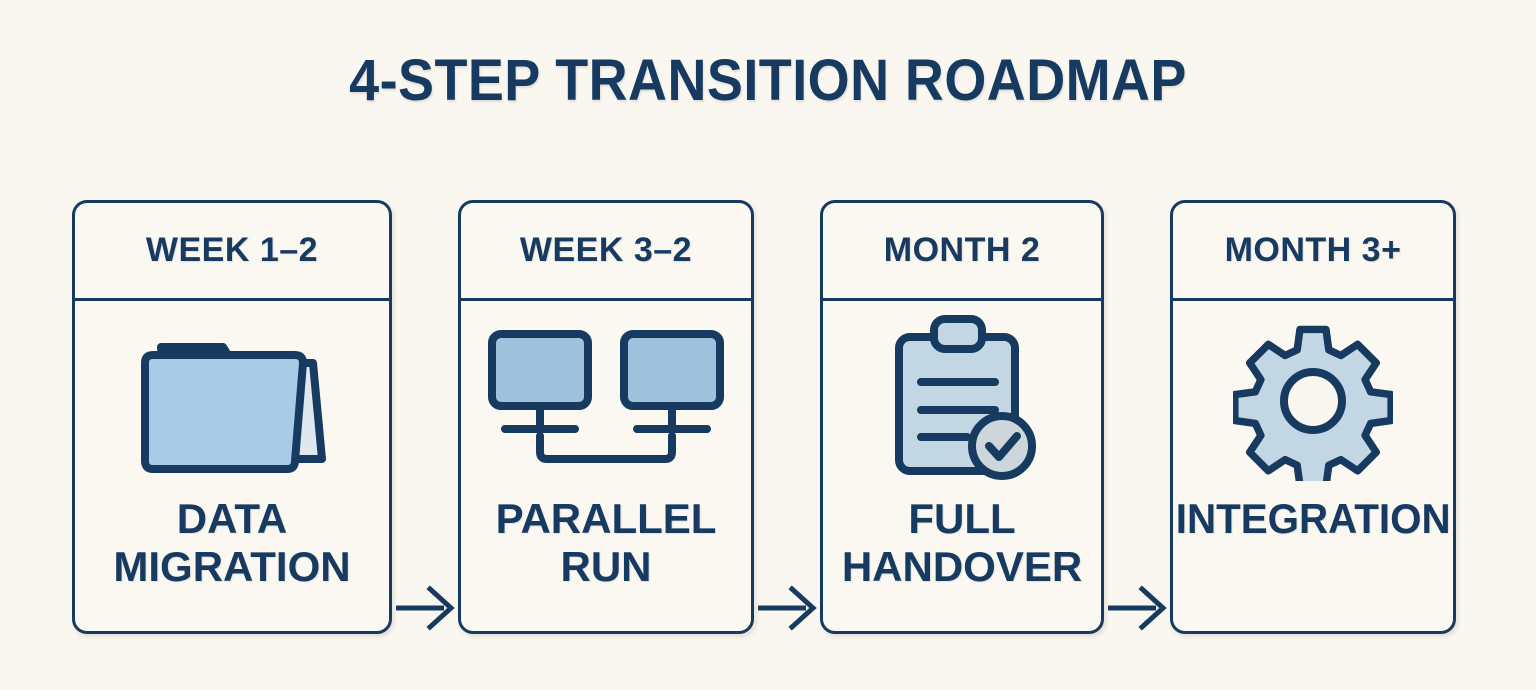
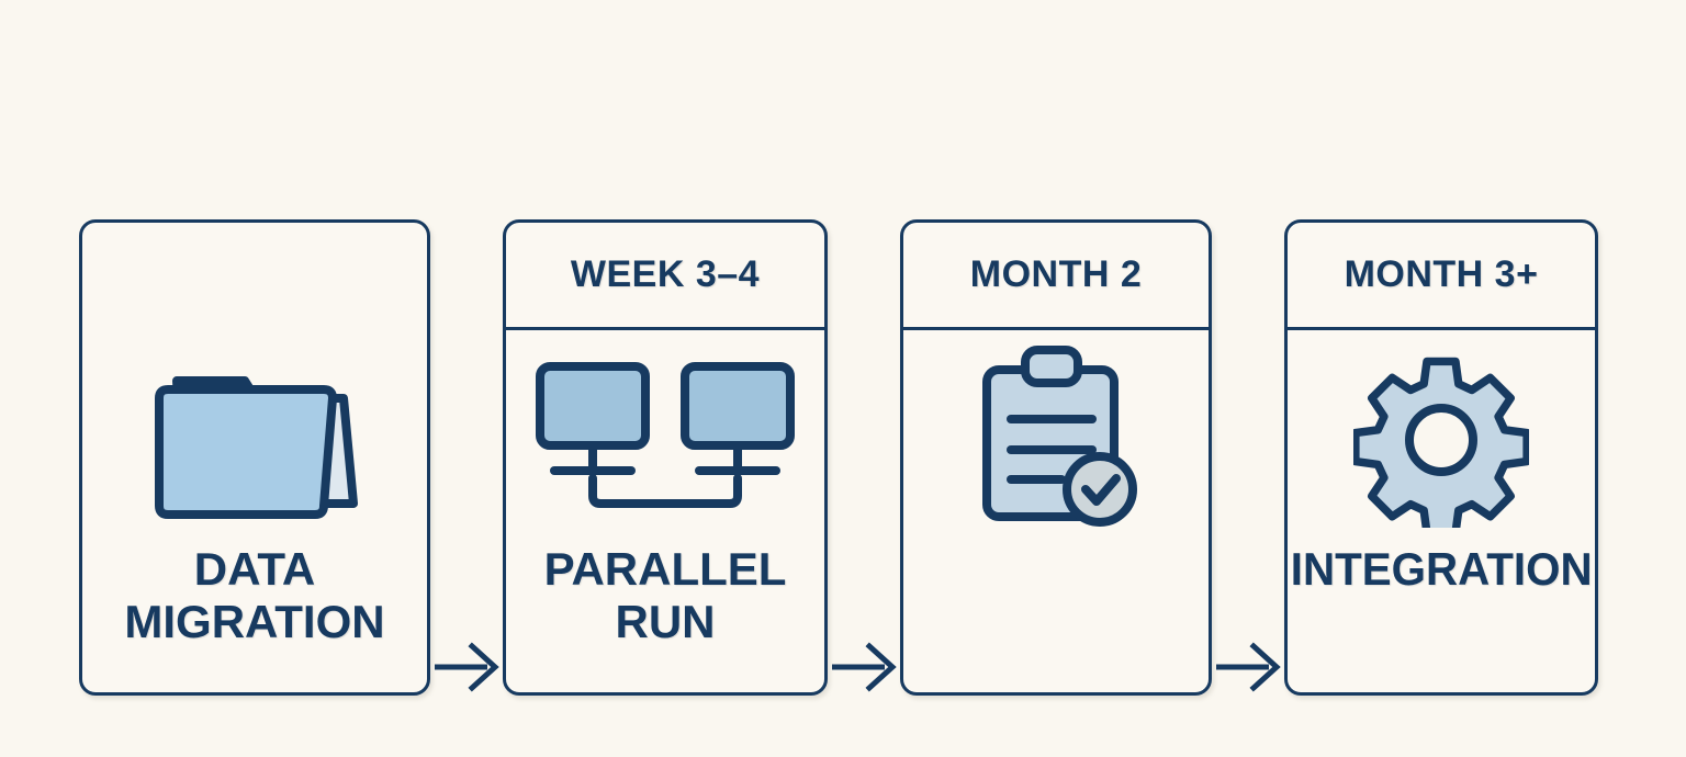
- 4-STEP TRANSITION ROADMAP
- WEEK 1–2
  DATA
  MIGRATION
- WEEK 3–2
+ WEEK 3–4
  PARALLEL
  RUN
  MONTH 2
- FULL
- HANDOVER
  MONTH 3+
  INTEGRATION
